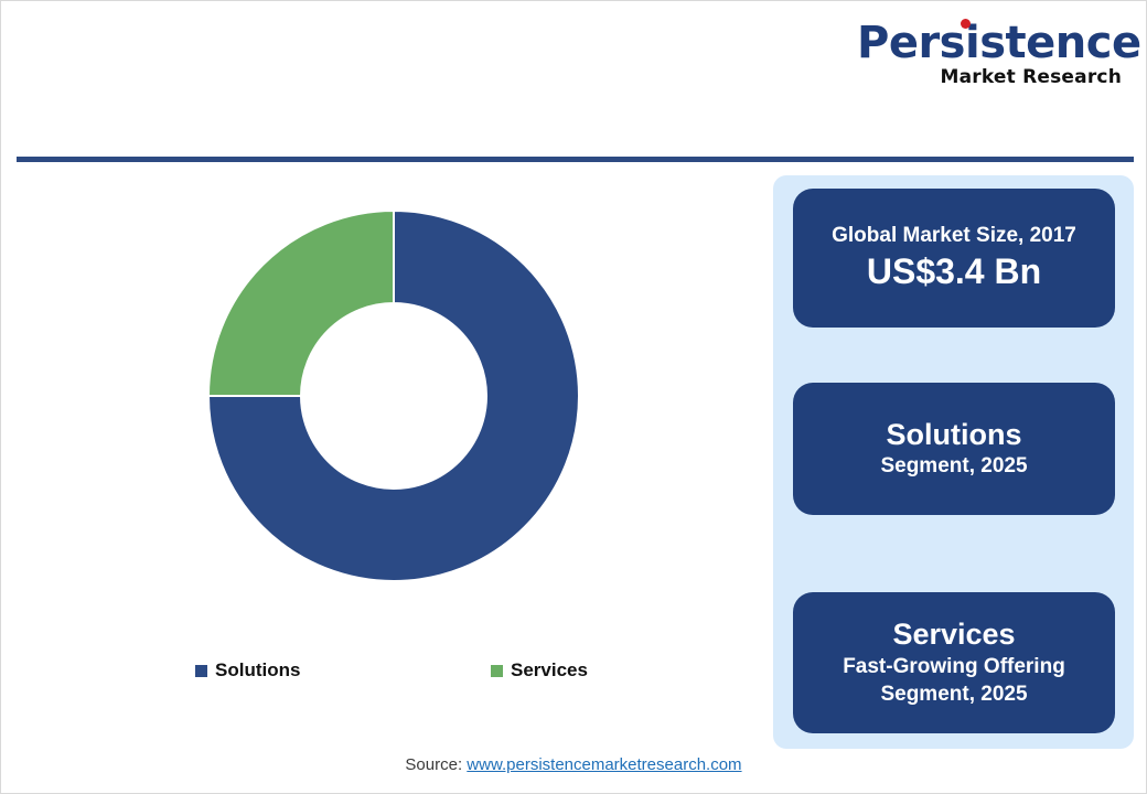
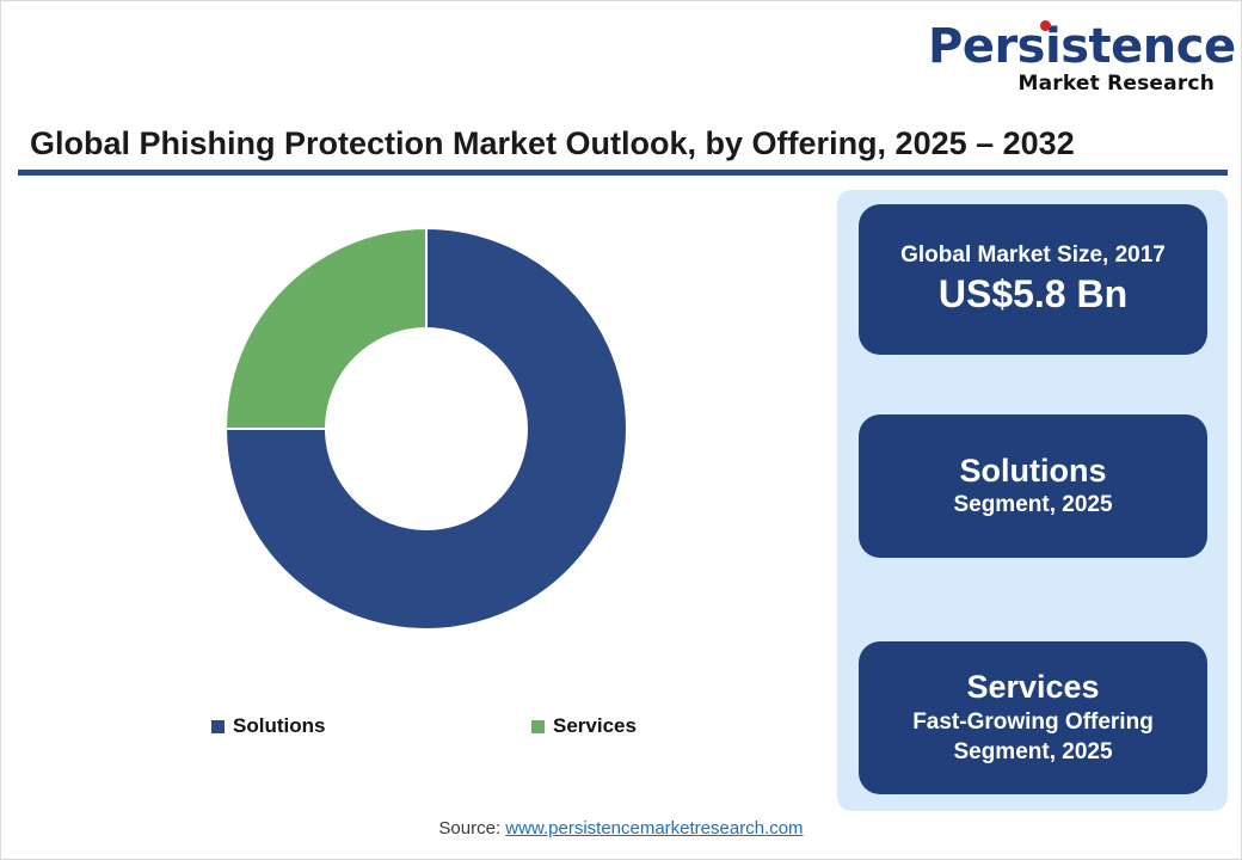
  Persistence
  Market Research
+ Global Phishing Protection Market Outlook, by Offering, 2025 – 2032
  Solutions
  Services
  Global Market Size, 2017
- US$3.4 Bn
+ US$5.8 Bn
  Solutions
  Segment, 2025
  Services
  Fast-Growing Offering
  Segment, 2025
  Source: www.persistencemarketresearch.com
